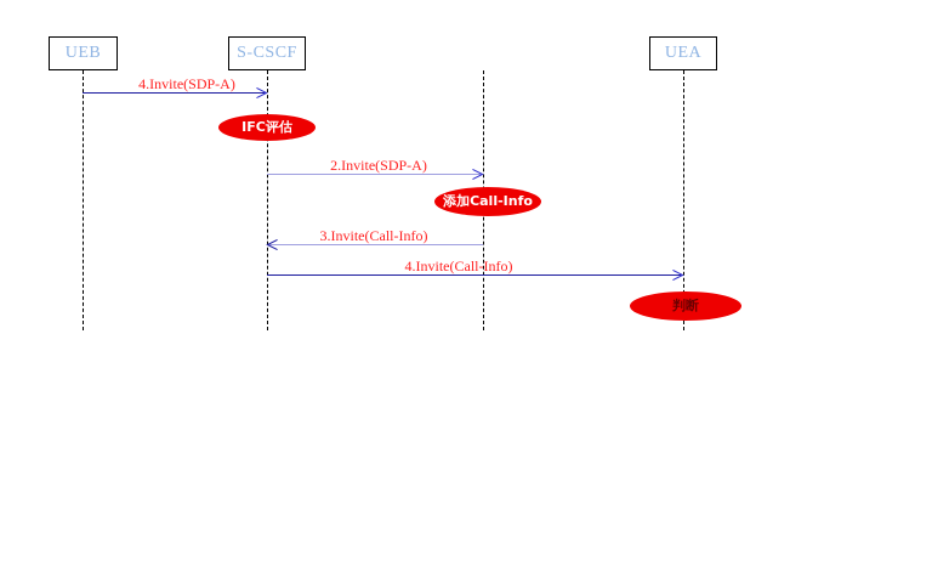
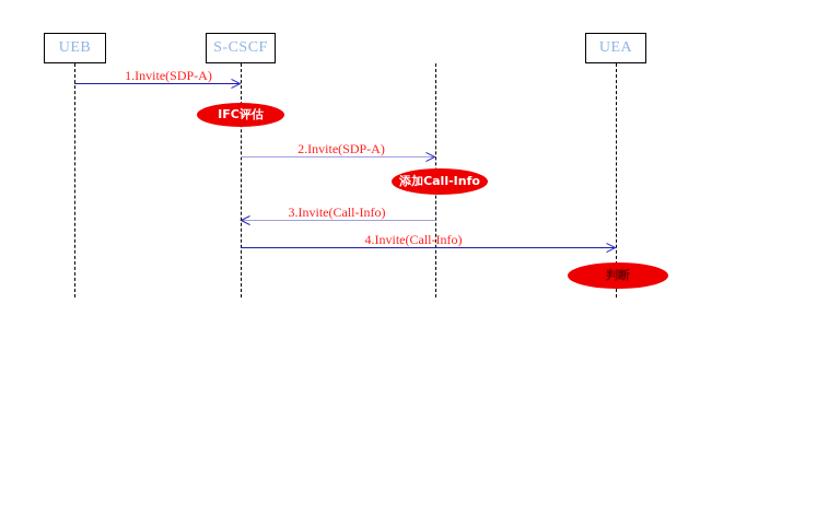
  UEB
  S-CSCF
  UEA
- 4.Invite(SDP-A)
+ 1.Invite(SDP-A)
  2.Invite(SDP-A)
  3.Invite(Call-Info)
  4.Invite(Call-Info)
  IFC评估
  添加Call-Info
  判断
